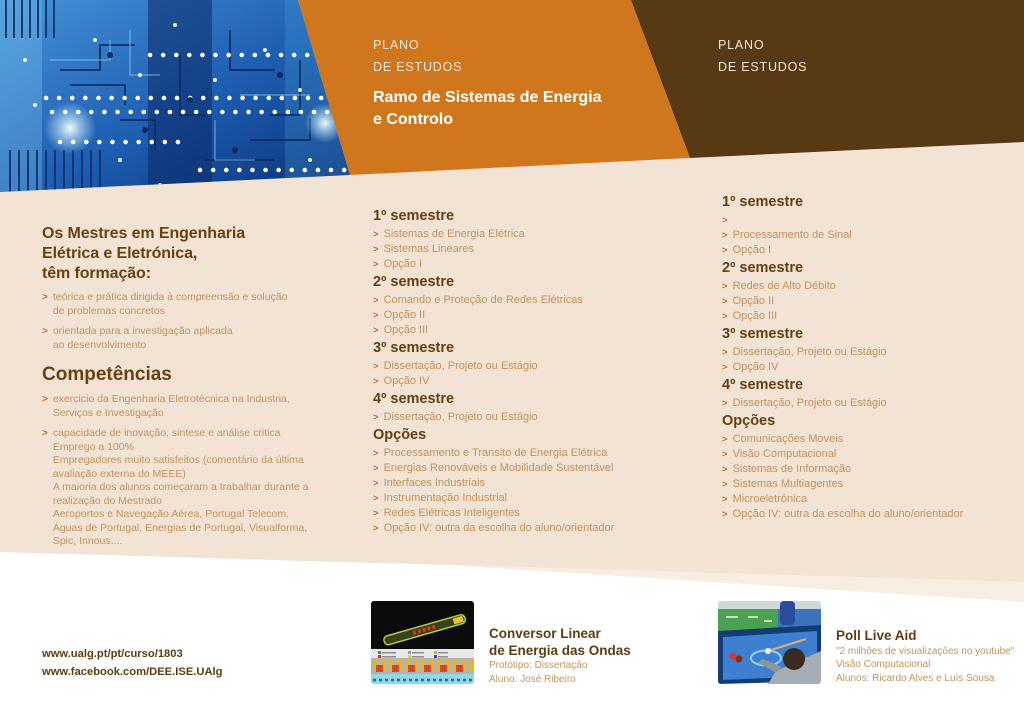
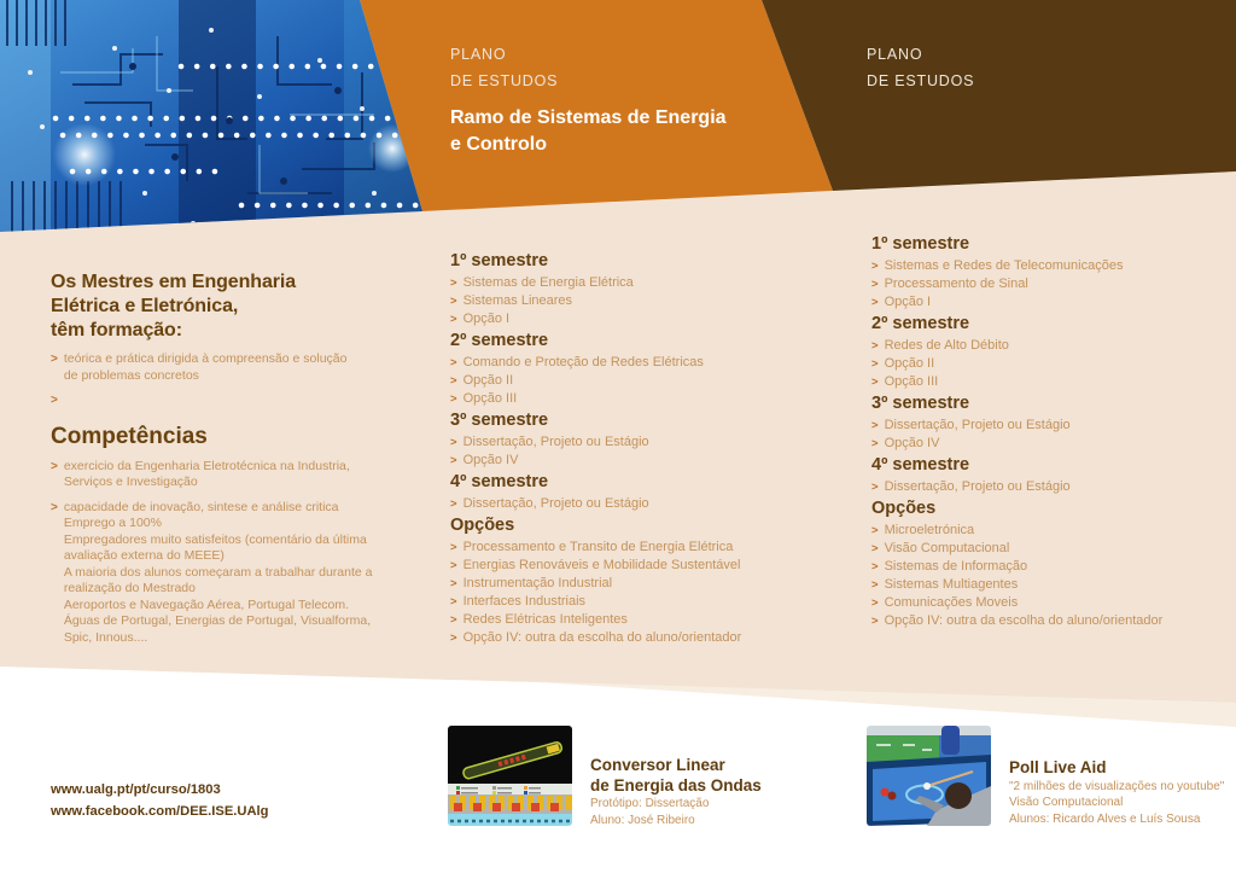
  PLANO
  DE ESTUDOS
  Ramo de Sistemas de Energia
  e Controlo
  PLANO
  DE ESTUDOS
  Os Mestres em Engenharia
  Elétrica e Eletrónica,
  têm formação:
  >
  teórica e prática dirigida à compreensão e solução
  de problemas concretos
  >
- orientada para a investigação aplicada
- ao desenvolvimento
  Competências
  >
  exercicio da Engenharia Eletrotécnica na Industria,
  Serviços e Investigação
  >
  capacidade de inovação, sintese e análise critica
  Emprego a 100%
  Empregadores muito satisfeitos (comentário da última
  avaliação externa do MEEE)
  A maioria dos alunos começaram a trabalhar durante a
  realização do Mestrado
  Aeroportos e Navegação Aérea, Portugal Telecom.
  Águas de Portugal, Energias de Portugal, Visualforma,
  Spic, Innous....
  1º semestre
  >
  Sistemas de Energia Elétrica
  >
  Sistemas Lineares
  >
  Opção I
  2º semestre
  >
  Comando e Proteção de Redes Elétricas
  >
  Opção II
  >
  Opção III
  3º semestre
  >
  Dissertação, Projeto ou Estágio
  >
  Opção IV
  4º semestre
  >
  Dissertação, Projeto ou Estágio
  Opções
  >
  Processamento e Transito de Energia Elétrica
  >
  Energias Renováveis e Mobilidade Sustentável
  >
- Interfaces Industriais
+ Instrumentação Industrial
  >
- Instrumentação Industrial
+ Interfaces Industriais
  >
  Redes Elétricas Inteligentes
  >
  Opção IV: outra da escolha do aluno/orientador
  1º semestre
  >
+ Sistemas e Redes de Telecomunicações
  >
  Processamento de Sinal
  >
  Opção I
  2º semestre
  >
  Redes de Alto Débito
  >
  Opção II
  >
  Opção III
  3º semestre
  >
  Dissertação, Projeto ou Estágio
  >
  Opção IV
  4º semestre
  >
  Dissertação, Projeto ou Estágio
  Opções
  >
- Comunicações Moveis
+ Microeletrónica
  >
  Visão Computacional
  >
  Sistemas de Informação
  >
  Sistemas Multiagentes
  >
- Microeletrónica
+ Comunicações Moveis
  >
  Opção IV: outra da escolha do aluno/orientador
  www.ualg.pt/pt/curso/1803
  www.facebook.com/DEE.ISE.UAlg
  Conversor Linear
  de Energia das Ondas
  Protótipo: Dissertação
  Aluno: José Ribeiro
  Poll Live Aid
  "2 milhões de visualizações no youtube"
  Visão Computacional
  Alunos: Ricardo Alves e Luís Sousa
